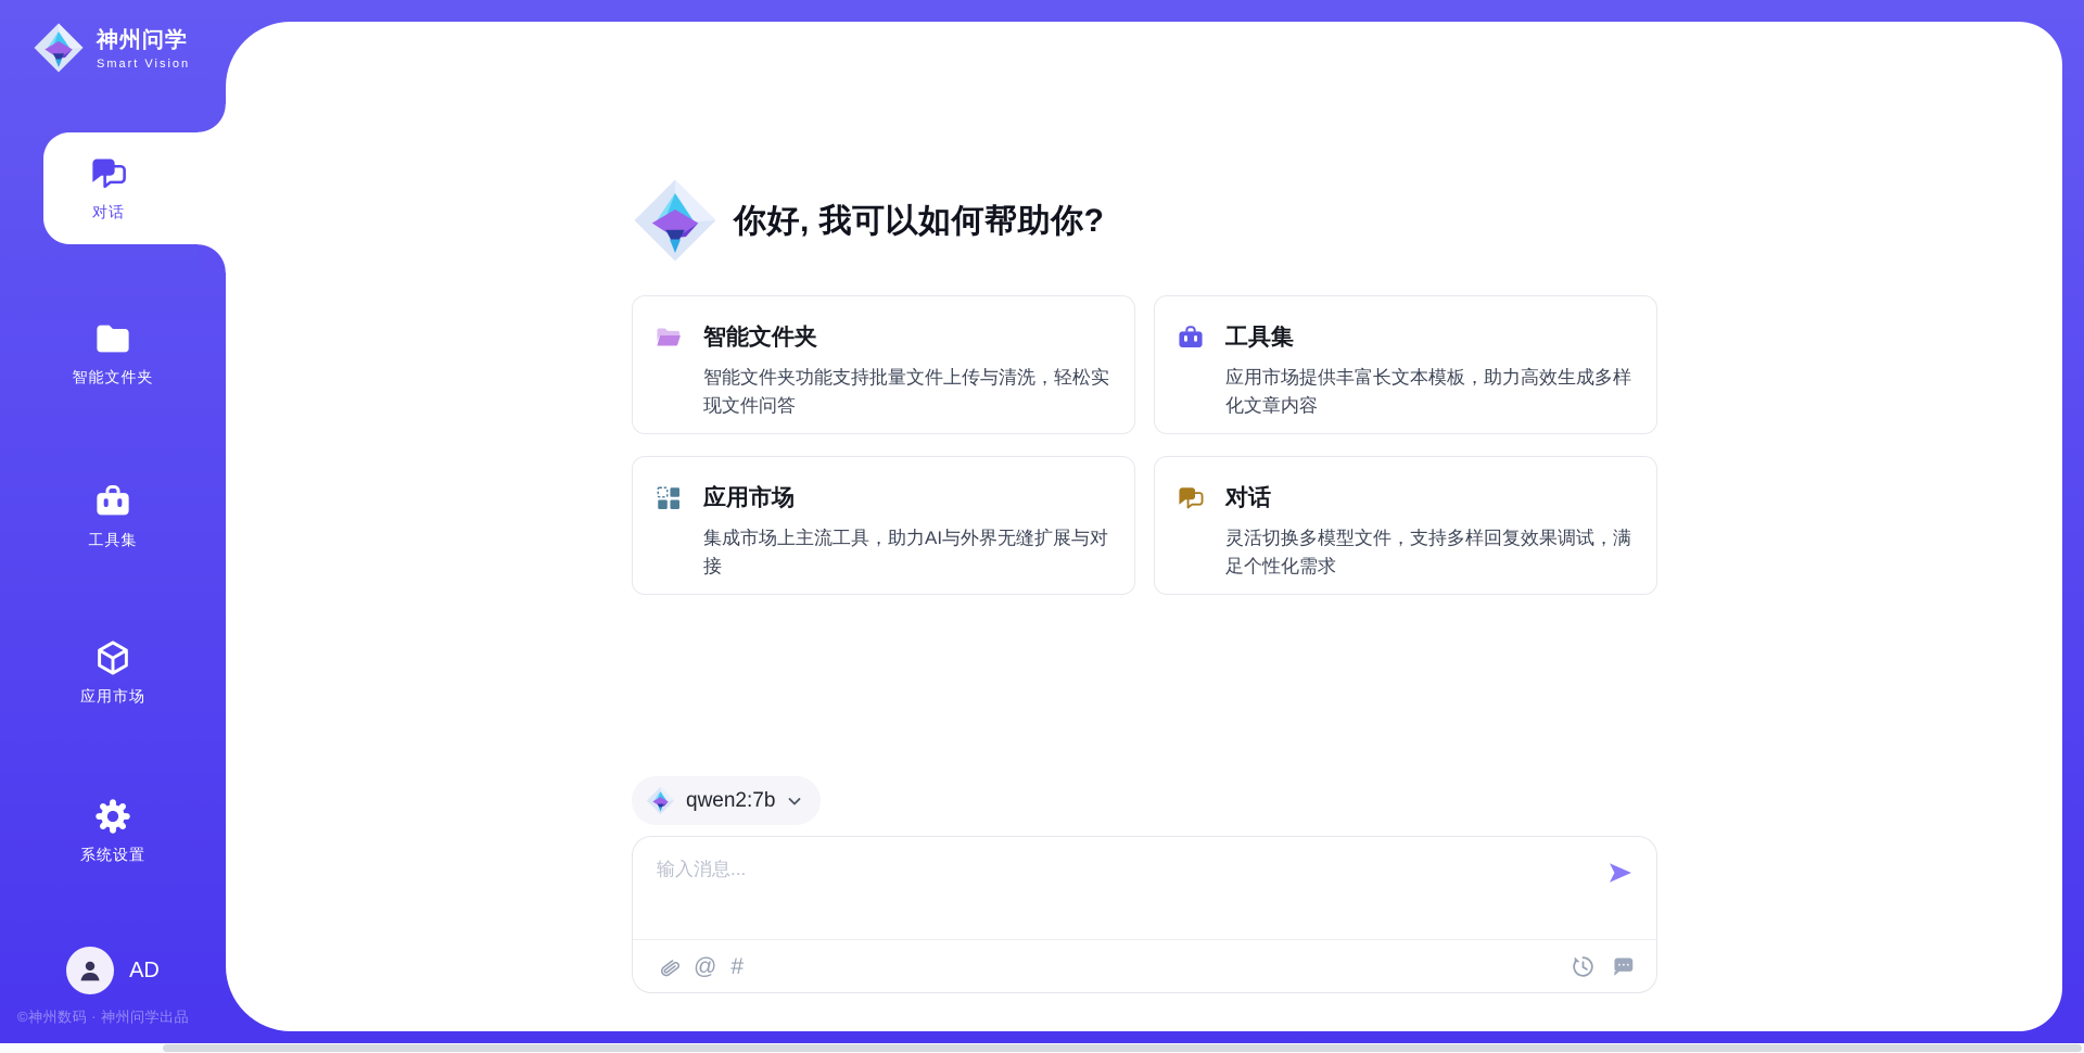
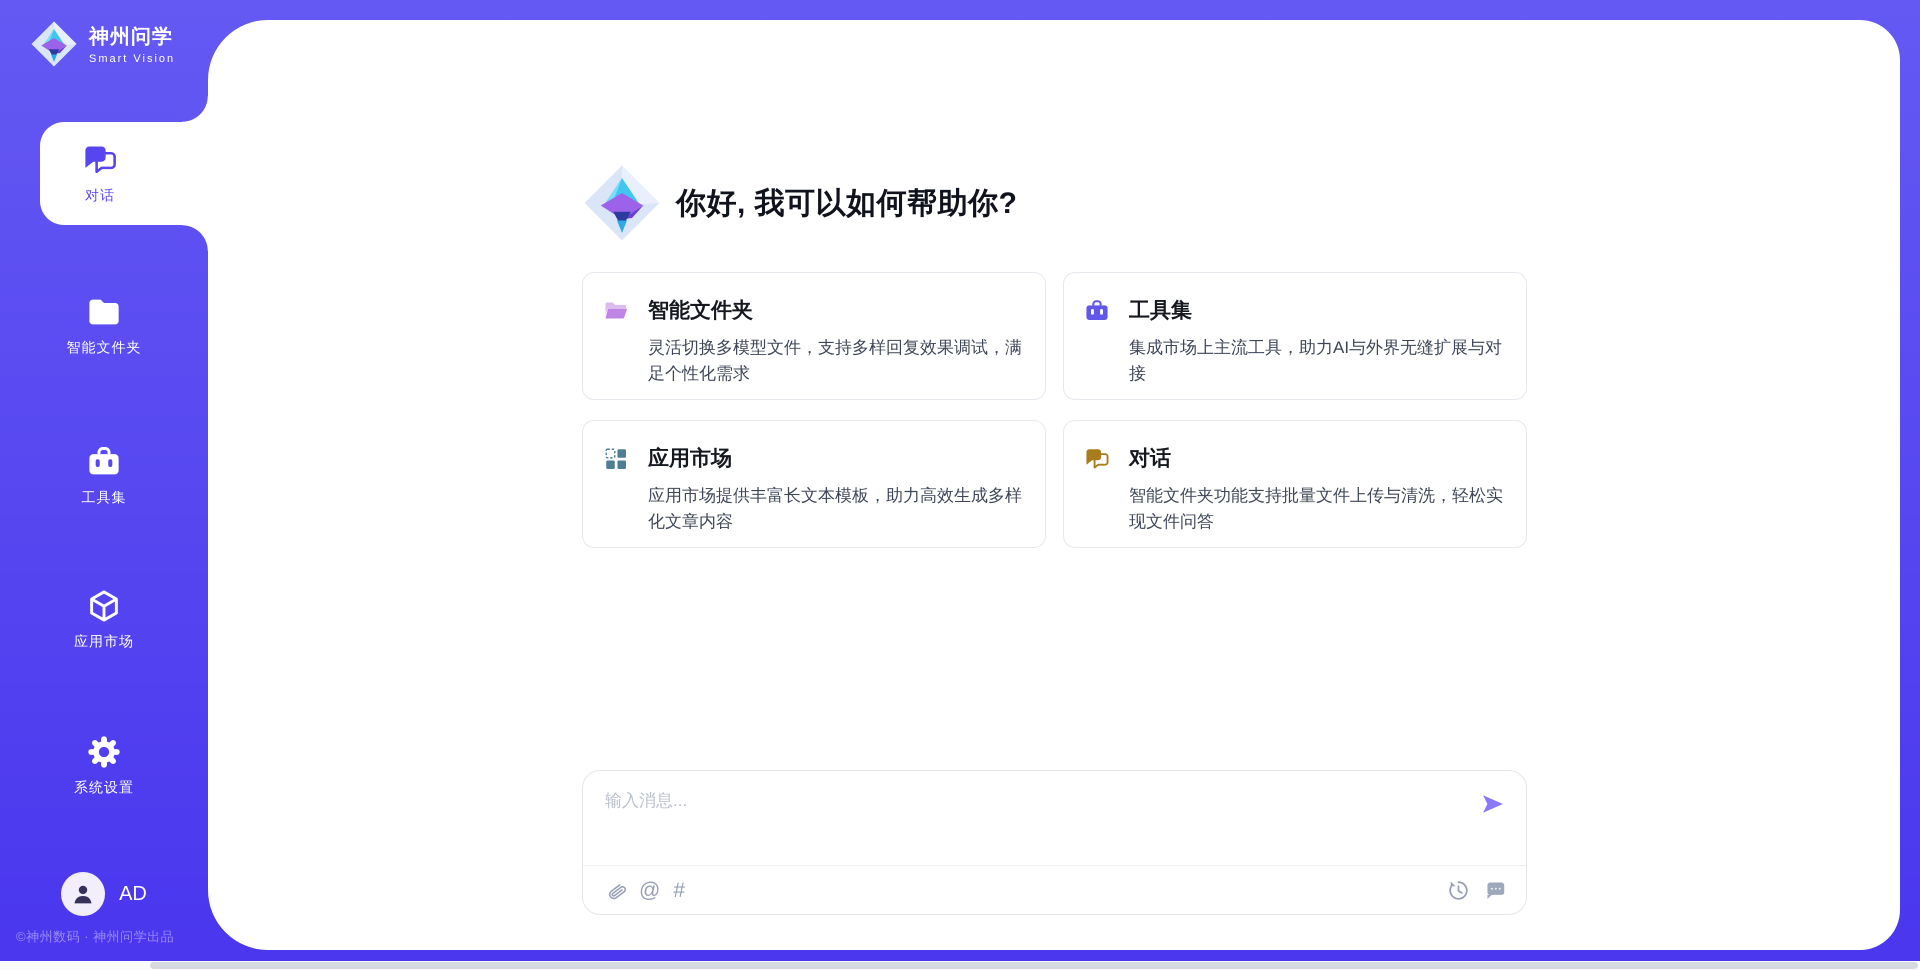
  神州问学
  Smart Vision
  对话
  智能文件夹
  工具集
  应用市场
  系统设置
  AD
  ©神州数码 · 神州问学出品
  你好, 我可以如何帮助你?
  智能文件夹
- 智能文件夹功能支持批量文件上传与清洗，轻松实现文件问答
+ 灵活切换多模型文件，支持多样回复效果调试，满足个性化需求
  工具集
- 应用市场提供丰富长文本模板，助力高效生成多样化文章内容
+ 集成市场上主流工具，助力AI与外界无缝扩展与对接
  应用市场
- 集成市场上主流工具，助力AI与外界无缝扩展与对接
+ 应用市场提供丰富长文本模板，助力高效生成多样化文章内容
  对话
- 灵活切换多模型文件，支持多样回复效果调试，满足个性化需求
+ 智能文件夹功能支持批量文件上传与清洗，轻松实现文件问答
- qwen2:7b
  输入消息...
  @
  #
